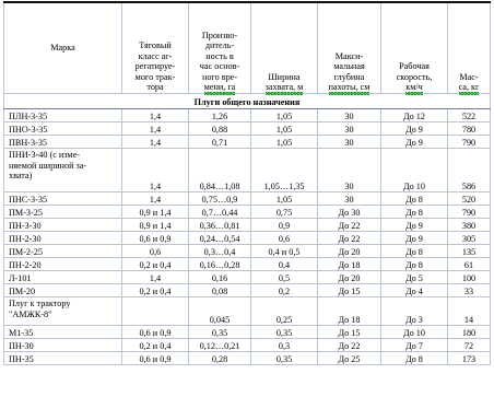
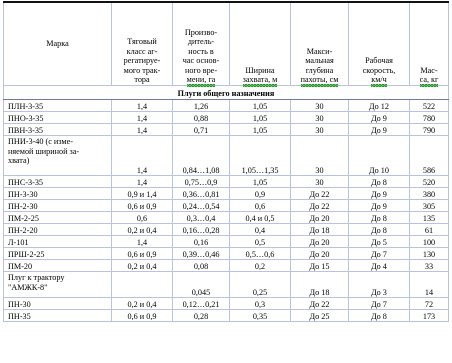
  Марка	Тяговый класс аг- регатируе- мого трак- тора	Произво- дитель- ность в час основ- ного вре- мени, га	Ширина захвата, м	Макси- мальная глубина пахоты, см	Рабочая скорость, км/ч	Мас- са, кг
  Плуги общего назначения
  ПЛН-3-35	1,4	1,26	1,05	30	До 12	522
  ПНО-3-35	1,4	0,88	1,05	30	До 9	780
  ПВН-3-35	1,4	0,71	1,05	30	До 9	790
  ПНИ-3-40 (с изме-няемой шириной за-хвата)	1,4	0,84…1,08	1,05…1,35	30	До 10	586
  ПНС-3-35	1,4	0,75…0,9	1,05	30	До 8	520
- ПМ-3-25	0,9 и 1,4	0,7…0,44	0,75	До 30	До 8	790
  ПН-3-30	0,9 и 1,4	0,36…0,81	0,9	До 22	До 9	380
  ПН-2-30	0,6 и 0,9	0,24…0,54	0,6	До 22	До 9	305
  ПМ-2-25	0,6	0,3…0,4	0,4 и 0,5	До 20	До 8	135
  ПН-2-20	0,2 и 0,4	0,16…0,28	0,4	До 18	До 8	61
  Л-101	1,4	0,16	0,5	До 20	До 5	100
+ ПРШ-2-25	0,6 и 0,9	0,39…0,46	0,5…0,6	До 20	До 7	130
  ПМ-20	0,2 и 0,4	0,08	0,2	До 15	До 4	33
  Плуг к трактору"АМЖК-8"		0,045	0,25	До 18	До 3	14
- М1-35	0,6 и 0,9	0,35	0,35	До 15	До 10	180
  ПН-30	0,2 и 0,4	0,12…0,21	0,3	До 22	До 7	72
  ПН-35	0,6 и 0,9	0,28	0,35	До 25	До 8	173
